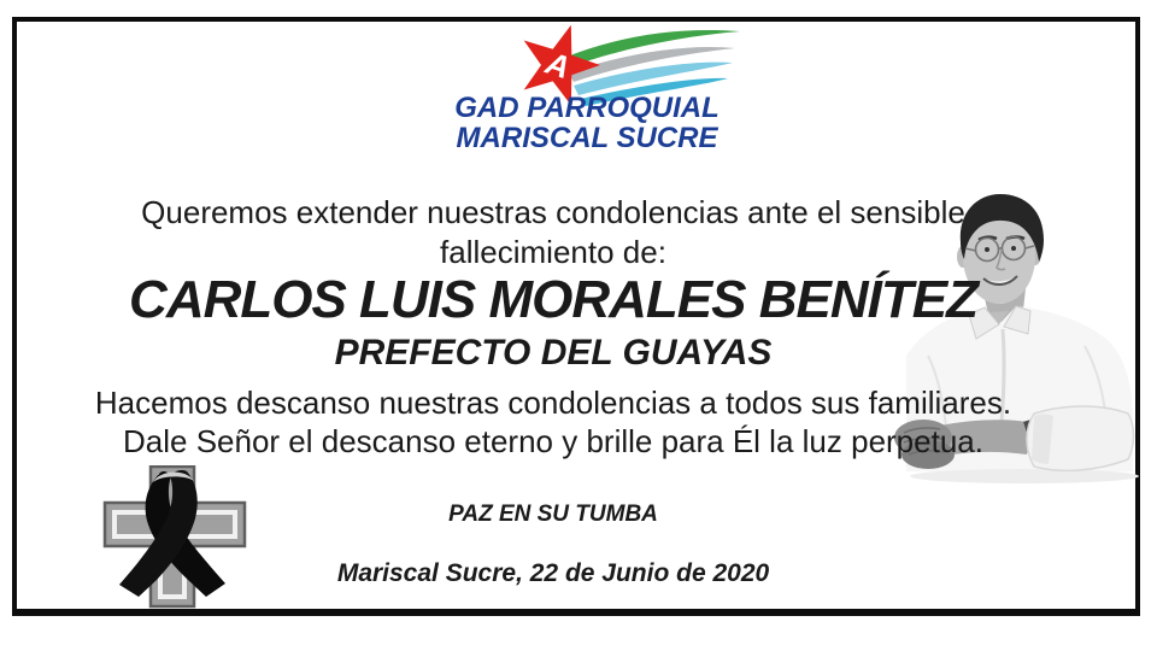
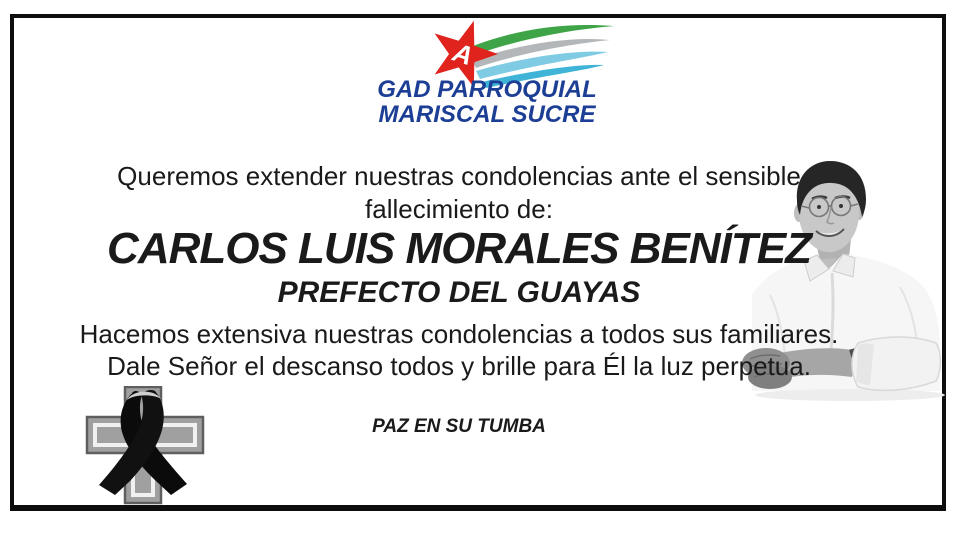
  GAD PARROQUIAL
  MARISCAL SUCRE
  Queremos extender nuestras condolencias ante el sensible
  fallecimiento de:
  CARLOS LUIS MORALES BENÍTEZ
  PREFECTO DEL GUAYAS
- Hacemos descanso nuestras condolencias a todos sus familiares.
+ Hacemos extensiva nuestras condolencias a todos sus familiares.
- Dale Señor el descanso eterno y brille para Él la luz perpetua.
+ Dale Señor el descanso todos y brille para Él la luz perpetua.
  PAZ EN SU TUMBA
- Mariscal Sucre, 22 de Junio de 2020
